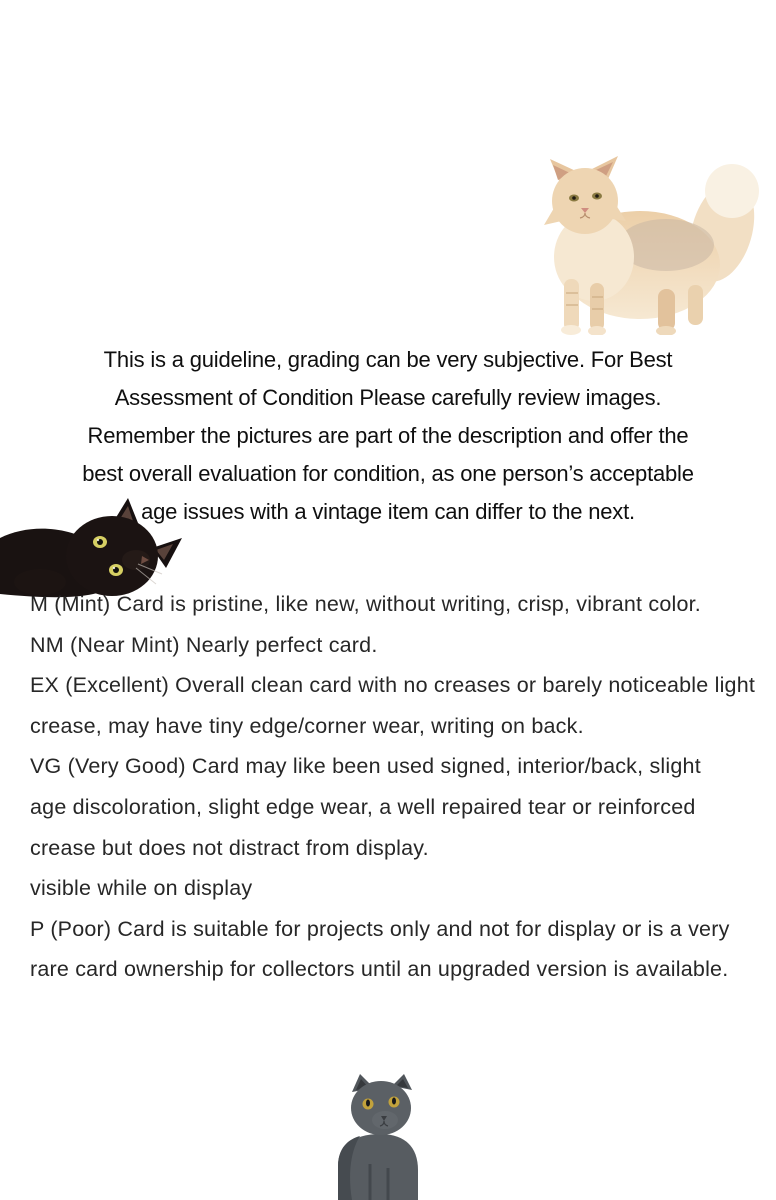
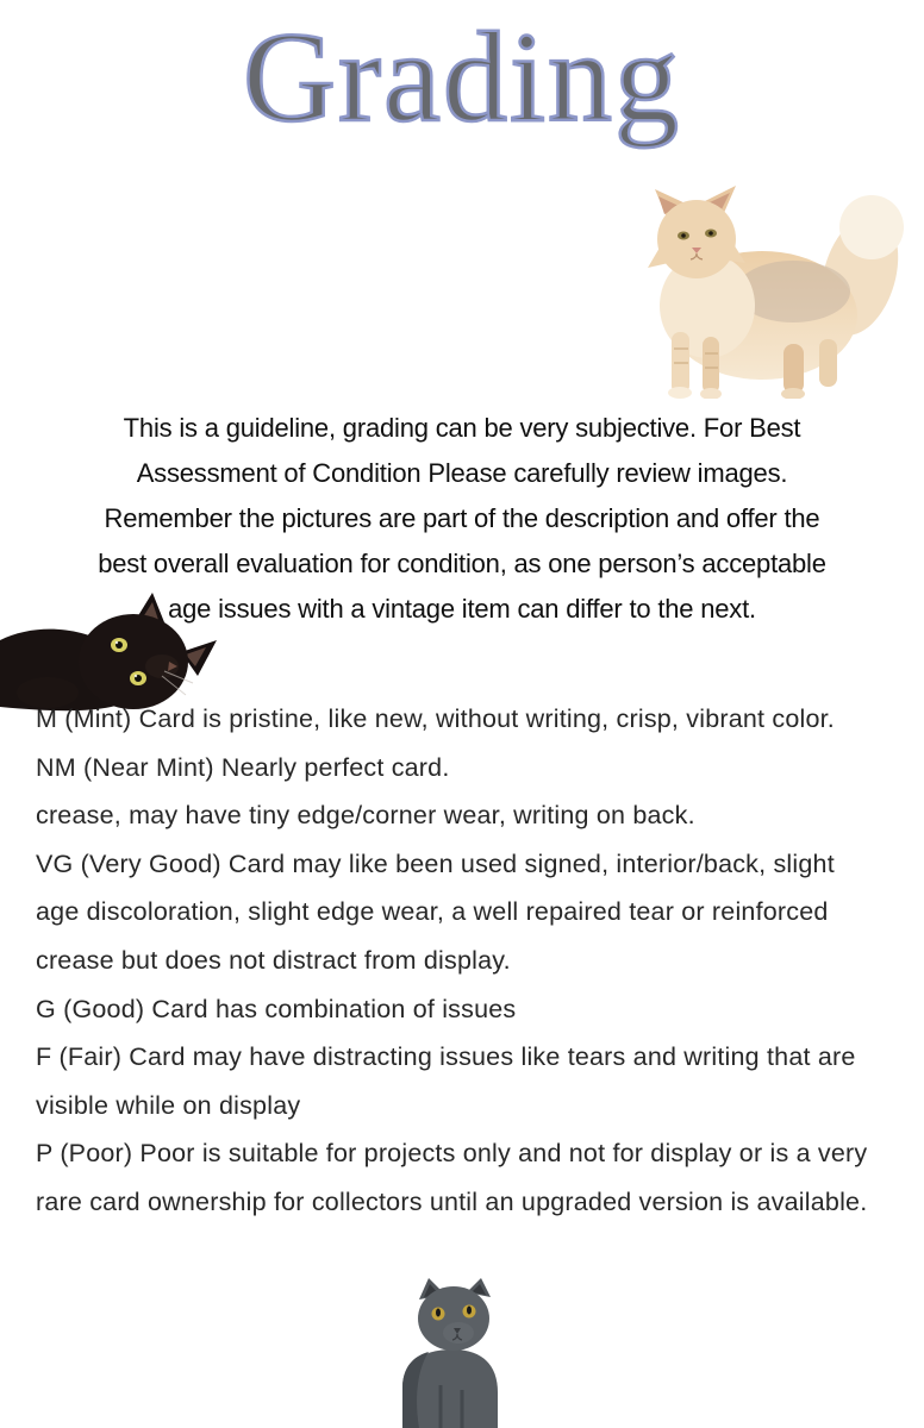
+ Grading
  This is a guideline, grading can be very subjective. For Best
  Assessment of Condition Please carefully review images.
  Remember the pictures are part of the description and offer the
  best overall evaluation for condition, as one person’s acceptable
  age issues with a vintage item can differ to the next.
  M (Mint) Card is pristine, like new, without writing, crisp, vibrant color.
  NM (Near Mint) Nearly perfect card.
- EX (Excellent) Overall clean card with no creases or barely noticeable light
  crease, may have tiny edge/corner wear, writing on back.
  VG (Very Good) Card may like been used signed, interior/back, slight
  age discoloration, slight edge wear, a well repaired tear or reinforced
  crease but does not distract from display.
+ G (Good) Card has combination of issues
+ F (Fair) Card may have distracting issues like tears and writing that are
  visible while on display
- P (Poor) Card is suitable for projects only and not for display or is a very
+ P (Poor) Poor is suitable for projects only and not for display or is a very
  rare card ownership for collectors until an upgraded version is available.
